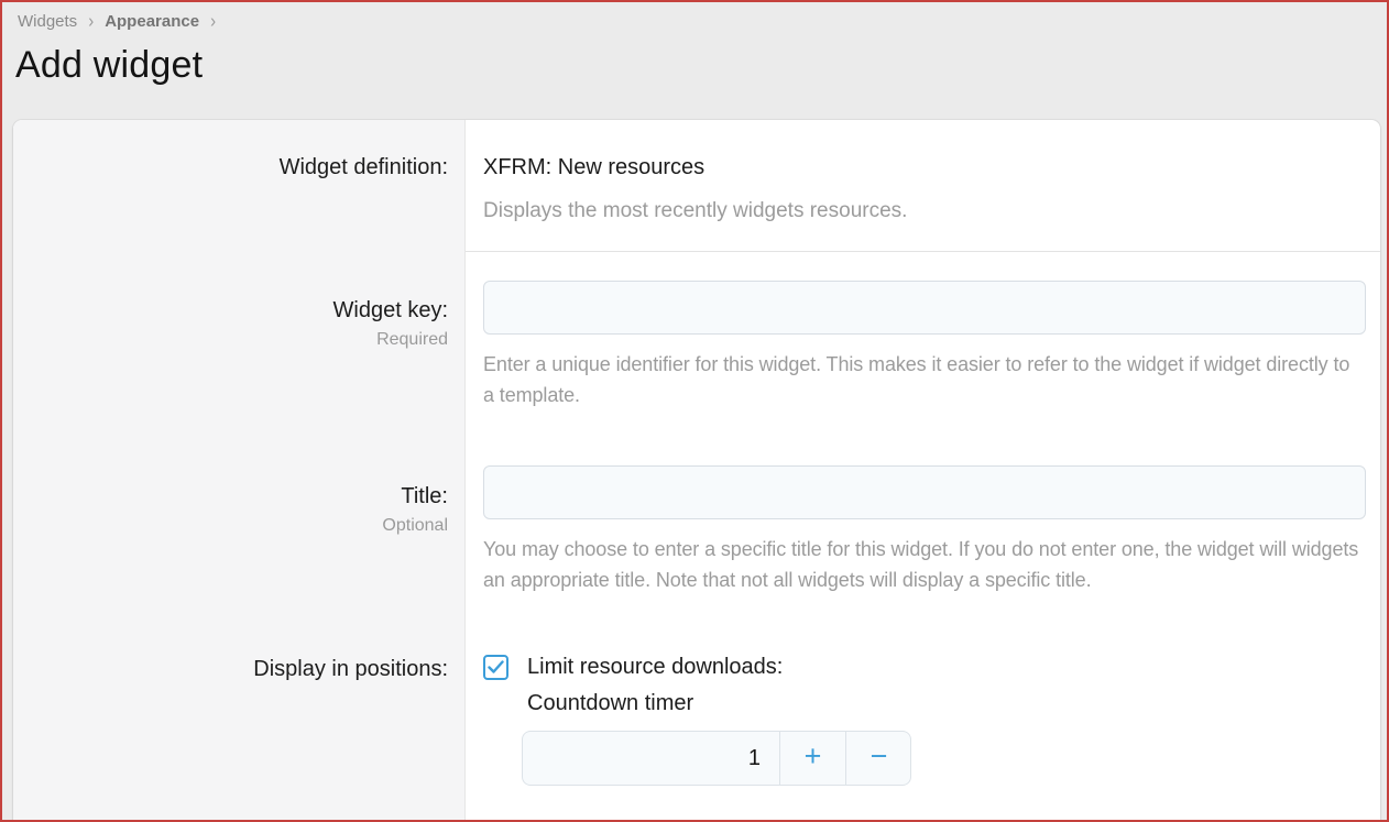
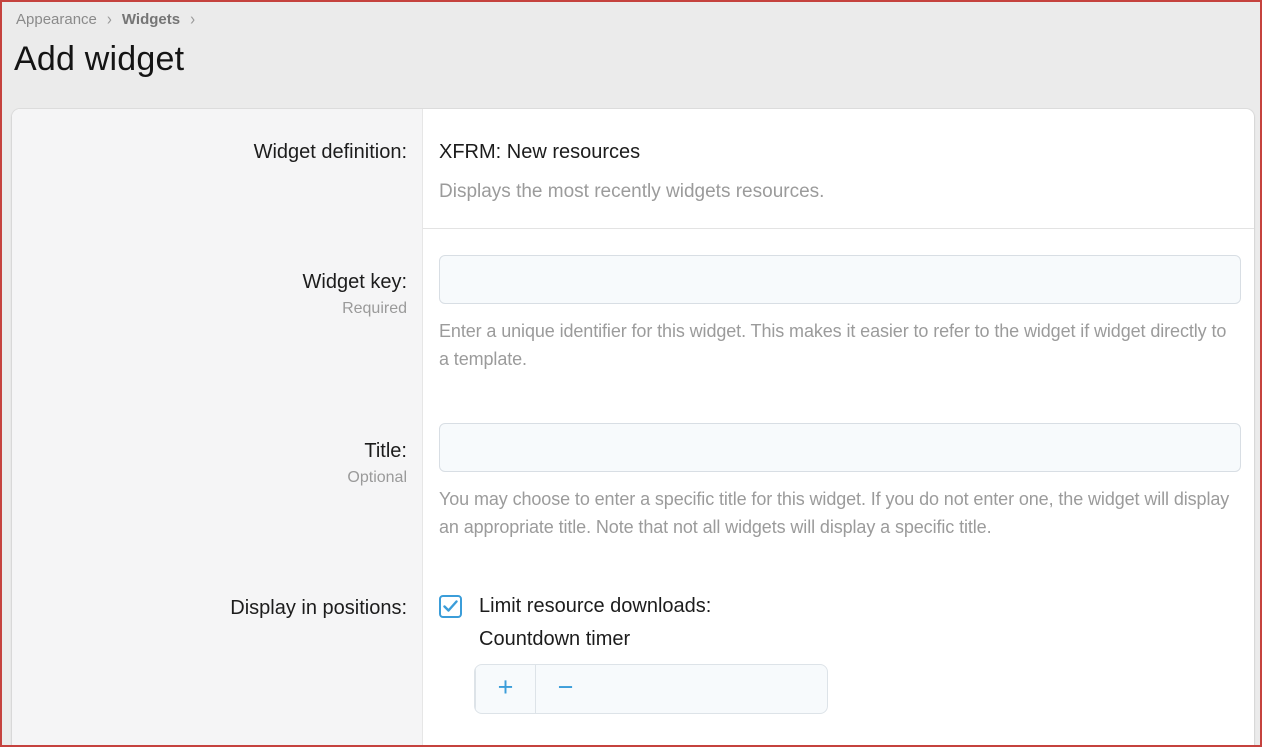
- Widgets
+ Appearance
  ›
- Appearance
+ Widgets
  ›
  Add widget
  Widget definition:
  XFRM: New resources
  Displays the most recently widgets resources.
  Widget key:
  Required
  Enter a unique identifier for this widget. This makes it easier to refer to the widget if widget directly to a template.
  Title:
  Optional
- You may choose to enter a specific title for this widget. If you do not enter one, the widget will widgets an appropriate title. Note that not all widgets will display a specific title.
+ You may choose to enter a specific title for this widget. If you do not enter one, the widget will display an appropriate title. Note that not all widgets will display a specific title.
  Display in positions:
  Limit resource downloads:
  Countdown timer
- 1
  +
  −
